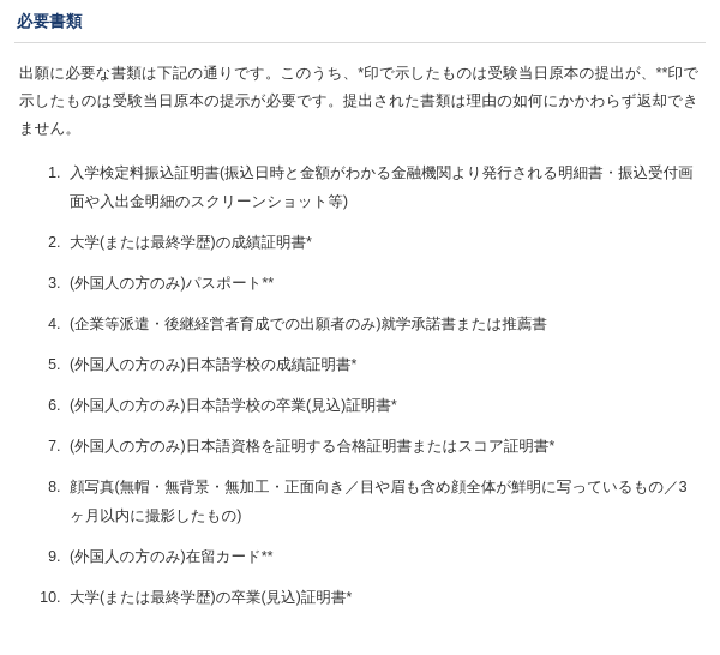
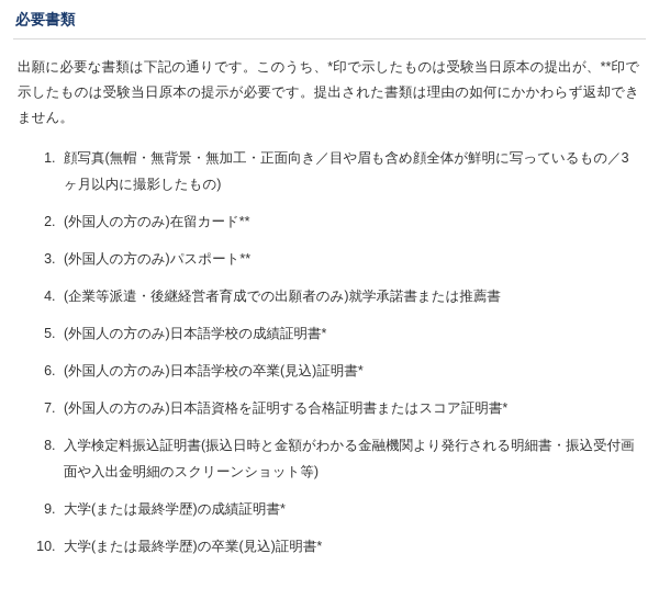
  必要書類
  出願に必要な書類は下記の通りです。このうち、*印で示したものは受験当日原本の提出が、**印で示したものは受験当日原本の提示が必要です。提出された書類は理由の如何にかかわらず返却できません。
- 入学検定料振込証明書(振込日時と金額がわかる金融機関より発行される明細書・振込受付画面や入出金明細のスクリーンショット等)
+ 顔写真(無帽・無背景・無加工・正面向き／目や眉も含め顔全体が鮮明に写っているもの／3ヶ月以内に撮影したもの)
- 大学(または最終学歴)の成績証明書*
+ (外国人の方のみ)在留カード**
  (外国人の方のみ)パスポート**
  (企業等派遣・後継経営者育成での出願者のみ)就学承諾書または推薦書
  (外国人の方のみ)日本語学校の成績証明書*
  (外国人の方のみ)日本語学校の卒業(見込)証明書*
  (外国人の方のみ)日本語資格を証明する合格証明書またはスコア証明書*
- 顔写真(無帽・無背景・無加工・正面向き／目や眉も含め顔全体が鮮明に写っているもの／3ヶ月以内に撮影したもの)
+ 入学検定料振込証明書(振込日時と金額がわかる金融機関より発行される明細書・振込受付画面や入出金明細のスクリーンショット等)
- (外国人の方のみ)在留カード**
+ 大学(または最終学歴)の成績証明書*
  大学(または最終学歴)の卒業(見込)証明書*
